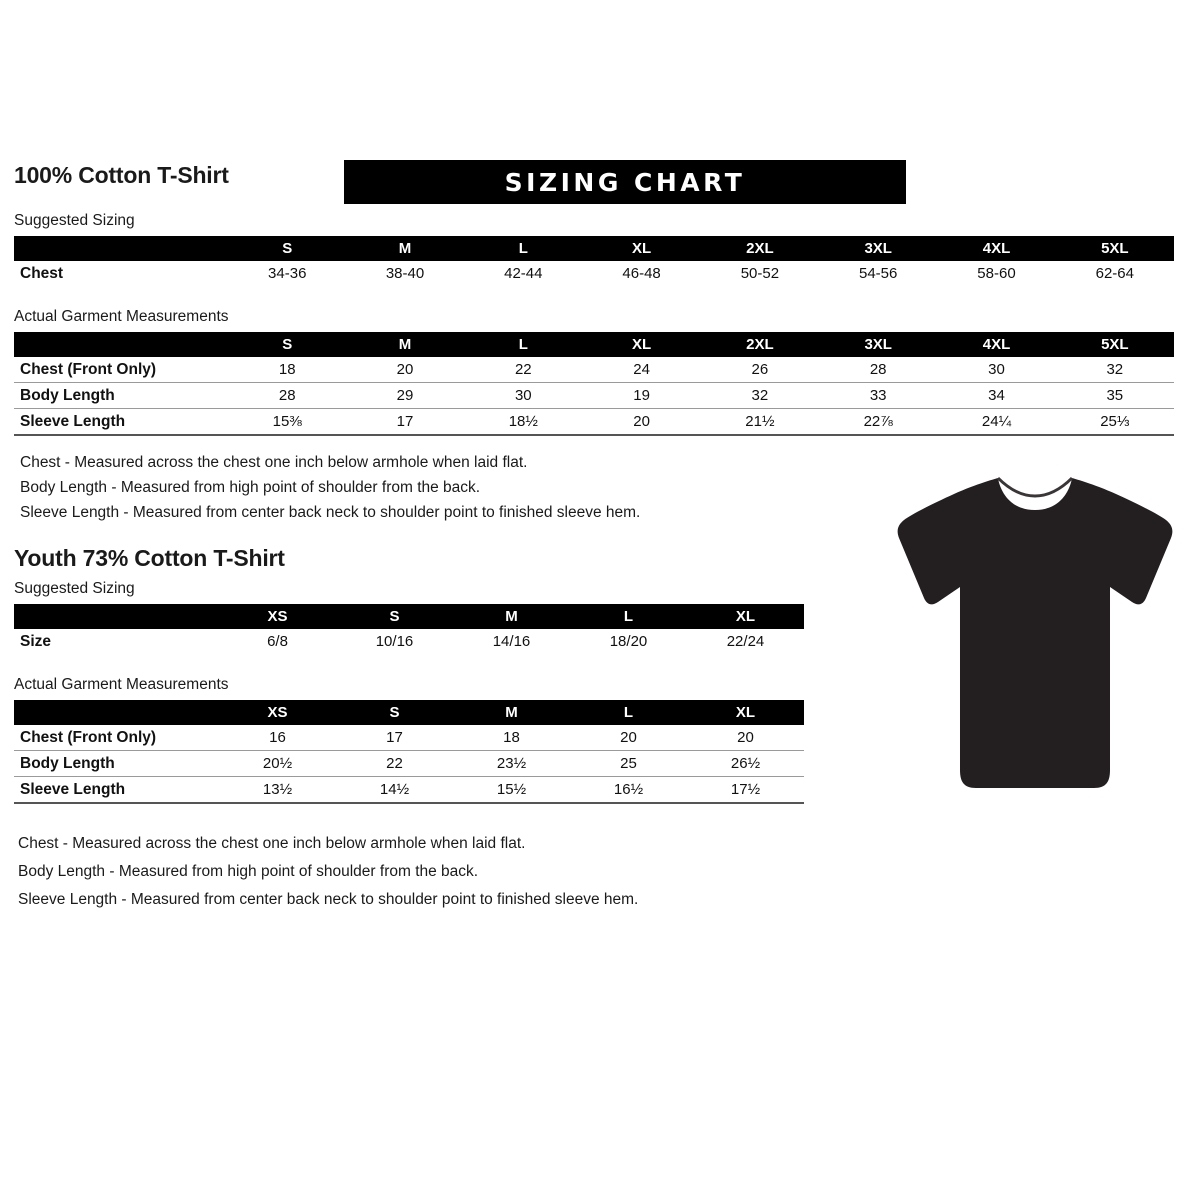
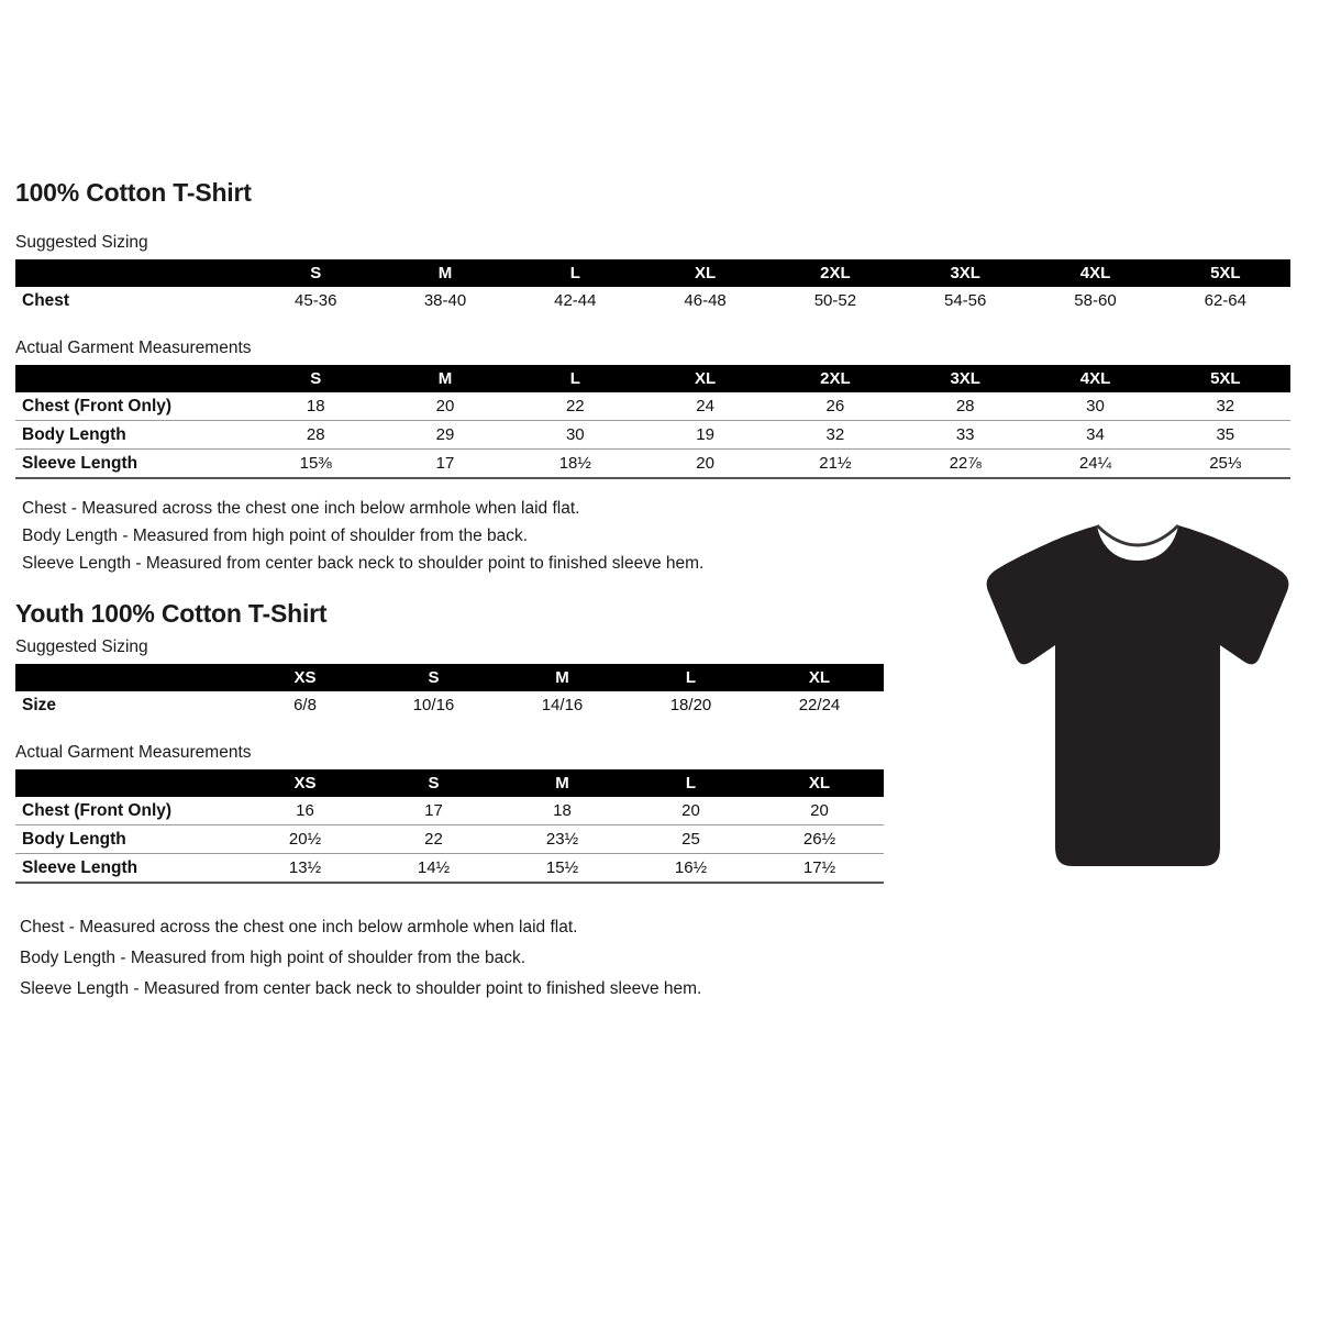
  100% Cotton T-Shirt
- SIZING CHART
  Suggested Sizing
  	S	M	L	XL	2XL	3XL	4XL	5XL
- Chest	34-36	38-40	42-44	46-48	50-52	54-56	58-60	62-64
+ Chest	45-36	38-40	42-44	46-48	50-52	54-56	58-60	62-64
  Actual Garment Measurements
  	S	M	L	XL	2XL	3XL	4XL	5XL
  Chest (Front Only)	18	20	22	24	26	28	30	32
  Body Length	28	29	30	19	32	33	34	35
  Sleeve Length	15⅜	17	18½	20	21½	22⅞	24¼	25⅓
  Chest - Measured across the chest one inch below armhole when laid flat.
  Body Length - Measured from high point of shoulder from the back.
  Sleeve Length - Measured from center back neck to shoulder point to finished sleeve hem.
- Youth 73% Cotton T-Shirt
+ Youth 100% Cotton T-Shirt
  Suggested Sizing
  	XS	S	M	L	XL
  Size	6/8	10/16	14/16	18/20	22/24
  Actual Garment Measurements
  	XS	S	M	L	XL
  Chest (Front Only)	16	17	18	20	20
  Body Length	20½	22	23½	25	26½
  Sleeve Length	13½	14½	15½	16½	17½
  Chest - Measured across the chest one inch below armhole when laid flat.
  Body Length - Measured from high point of shoulder from the back.
  Sleeve Length - Measured from center back neck to shoulder point to finished sleeve hem.
